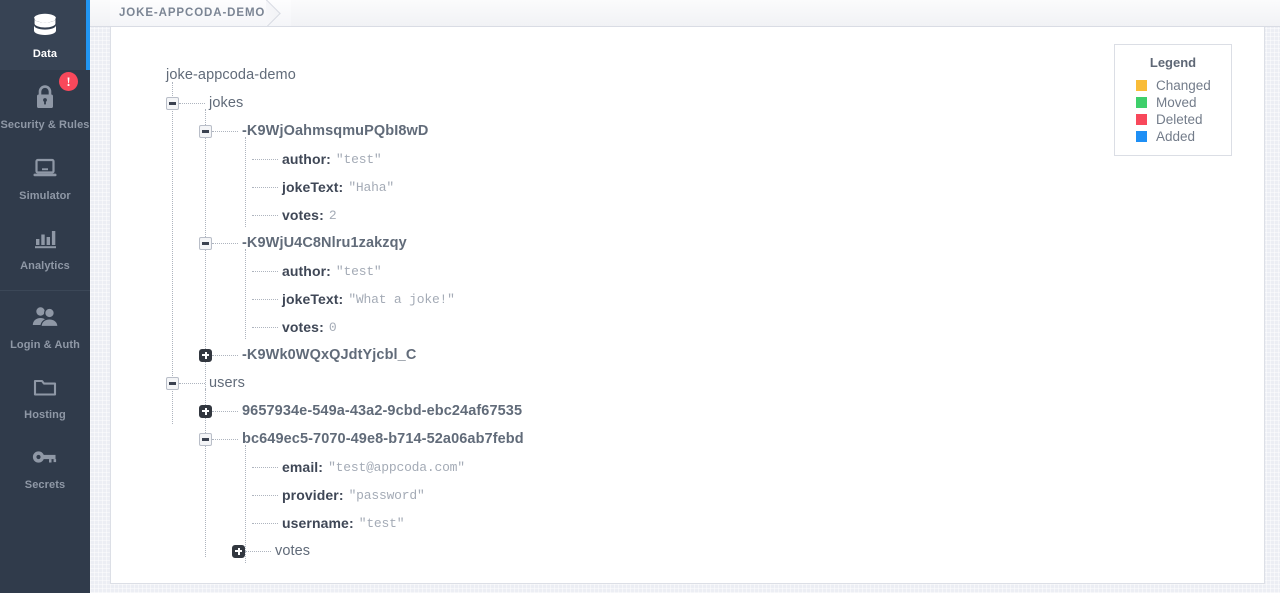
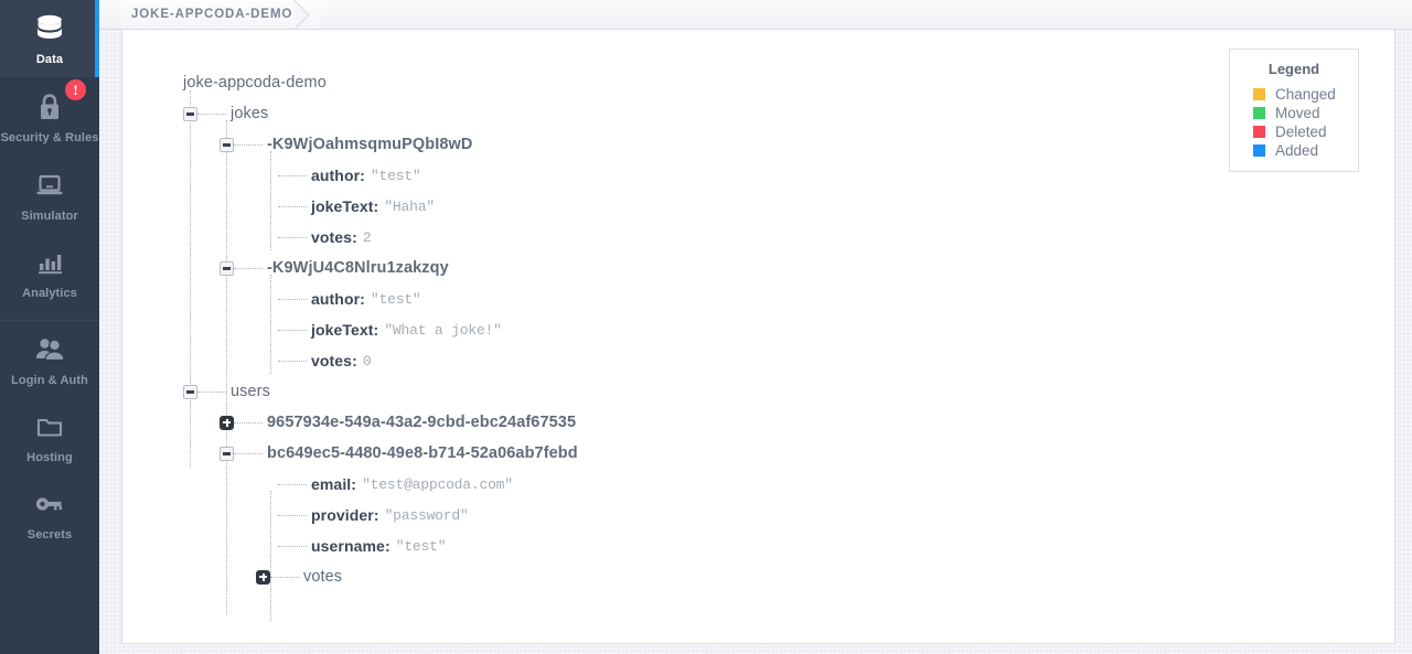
  Data
  !
  Security & Rules
  Simulator
  Analytics
  Login & Auth
  Hosting
  Secrets
  JOKE-APPCODA-DEMO
  Legend
  Changed
  Moved
  Deleted
  Added
  joke-appcoda-demo
  jokes
  -K9WjOahmsqmuPQbI8wD
  author:
  "test"
  jokeText:
  "Haha"
  votes:
  2
  -K9WjU4C8Nlru1zakzqy
  author:
  "test"
  jokeText:
  "What a joke!"
  votes:
  0
- -K9Wk0WQxQJdtYjcbl_C
  users
  9657934e-549a-43a2-9cbd-ebc24af67535
- bc649ec5-7070-49e8-b714-52a06ab7febd
+ bc649ec5-4480-49e8-b714-52a06ab7febd
  email:
  "test@appcoda.com"
  provider:
  "password"
  username:
  "test"
  votes
